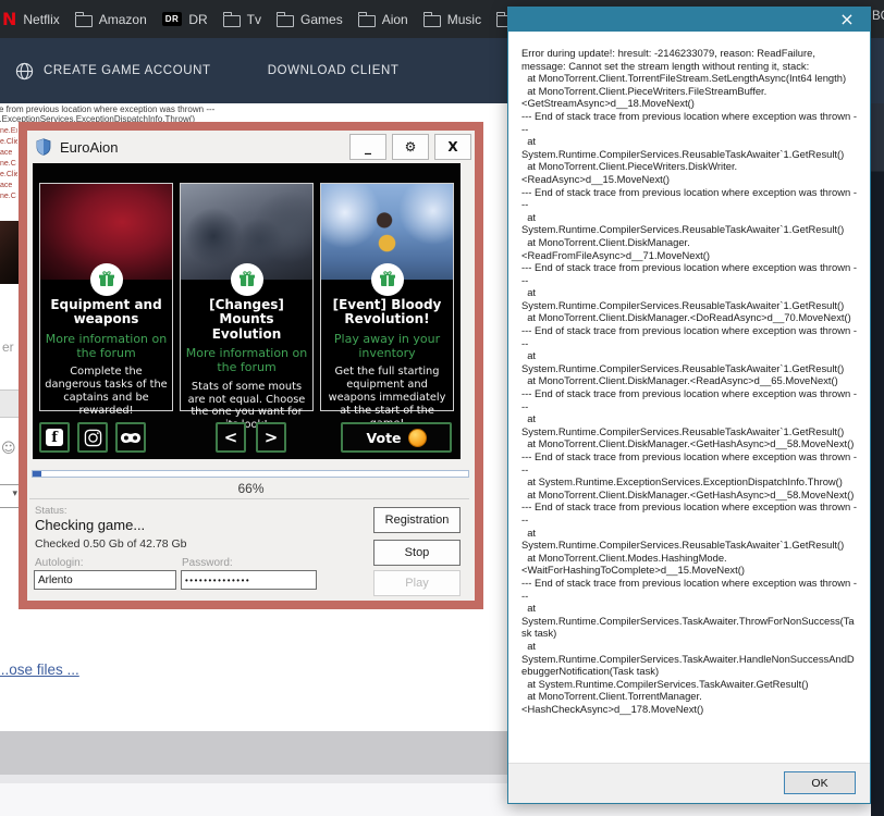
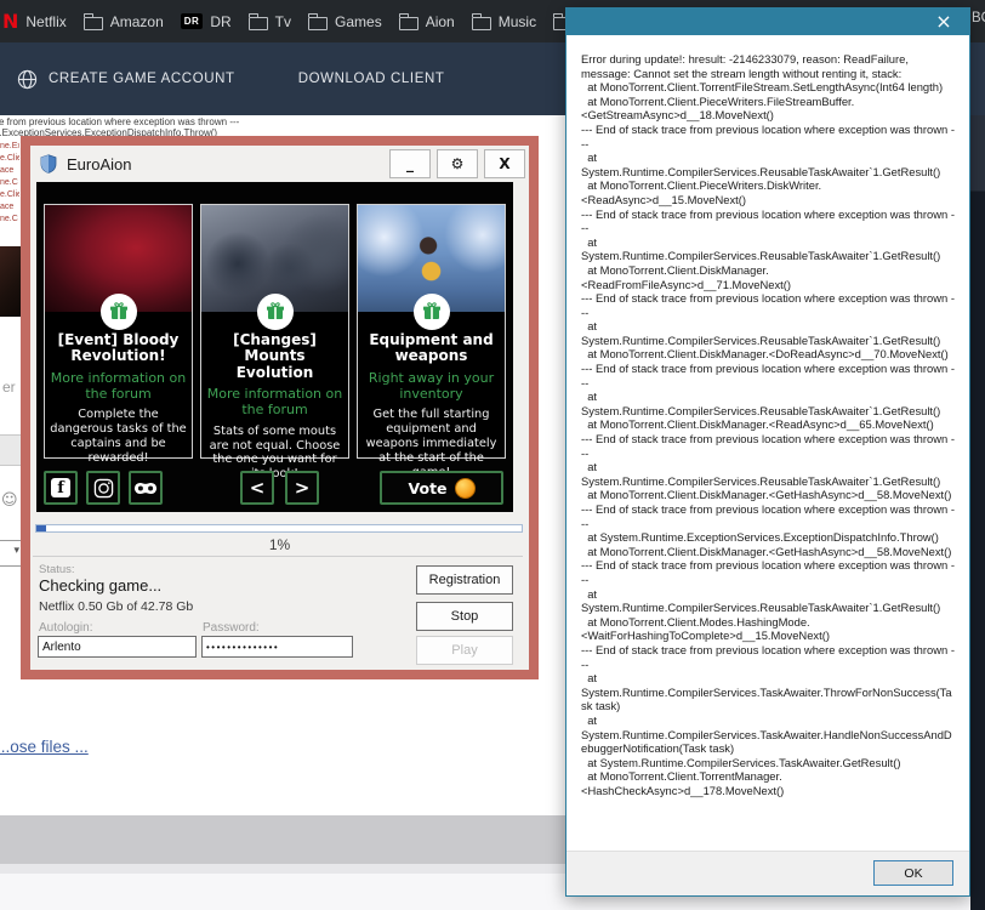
  e from previous location where exception was thrown ---
  .ExceptionServices.ExceptionDispatchInfo.Throw()
  er
  ☺
  ▾
  ..ose files ...
  N
  Netflix
  Amazon
  DR
  DR
  Tv
  Games
  Aion
  Music
  CREATE GAME ACCOUNT
  DOWNLOAD CLIENT
  EuroAion
  _
  ⚙
  X
- Equipment and weapons
+ [Event] Bloody Revolution!
  More information on the forum
  Complete the dangerous tasks of the captains and be rewarded!
  [Changes] Mounts Evolution
  More information on the forum
  Stats of some mouts are not equal. Choose the one you want for oo
- [Event] Bloody Revolution!
+ Equipment and weapons
- Play away in your inventory
+ Right away in your inventory
  Get the full starting equipment and weapons immediately at the start of the
  <
  >
  Vote
- 66%
+ 1%
  Status:
  Checking game...
- Checked 0.50 Gb of 42.78 Gb
+ Netflix 0.50 Gb of 42.78 Gb
  Autologin:
  Password:
  Arlento
  ••••••••••••••
  Registration
  Stop
  Play
  ×
  Error during update!: hresult: -2146233079, reason: ReadFailure, message: Cannot set the stream length without renting it, stack:
  at MonoTorrent.Client.TorrentFileStream.SetLengthAsync(Int64 length)
  at MonoTorrent.Client.PieceWriters.FileStreamBuffer.<GetStreamAsync>d__18.MoveNext()
  --- End of stack trace from previous location where exception was thrown ---
  at System.Runtime.CompilerServices.ReusableTaskAwaiter`1.GetResult()
  at MonoTorrent.Client.PieceWriters.DiskWriter.<ReadAsync>d__15.MoveNext()
  --- End of stack trace from previous location where exception was thrown ---
  at System.Runtime.CompilerServices.ReusableTaskAwaiter`1.GetResult()
  at MonoTorrent.Client.DiskManager.<ReadFromFileAsync>d__71.MoveNext()
  --- End of stack trace from previous location where exception was thrown ---
  at System.Runtime.CompilerServices.ReusableTaskAwaiter`1.GetResult()
  at MonoTorrent.Client.DiskManager.<DoReadAsync>d__70.MoveNext()
  --- End of stack trace from previous location where exception was thrown ---
  at System.Runtime.CompilerServices.ReusableTaskAwaiter`1.GetResult()
  at MonoTorrent.Client.DiskManager.<ReadAsync>d__65.MoveNext()
  --- End of stack trace from previous location where exception was thrown ---
  at System.Runtime.CompilerServices.ReusableTaskAwaiter`1.GetResult()
  at MonoTorrent.Client.DiskManager.<GetHashAsync>d__58.MoveNext()
  --- End of stack trace from previous location where exception was thrown ---
  at System.Runtime.ExceptionServices.ExceptionDispatchInfo.Throw()
  at MonoTorrent.Client.DiskManager.<GetHashAsync>d__58.MoveNext()
  --- End of stack trace from previous location where exception was thrown ---
  at System.Runtime.CompilerServices.ReusableTaskAwaiter`1.GetResult()
  at MonoTorrent.Client.Modes.HashingMode.<WaitForHashingToComplete>d__15.MoveNext()
  --- End of stack trace from previous location where exception was thrown ---
  at System.Runtime.CompilerServices.TaskAwaiter.ThrowForNonSuccess(Task task)
  at System.Runtime.CompilerServices.TaskAwaiter.HandleNonSuccessAndDebuggerNotification(Task task)
  at System.Runtime.CompilerServices.TaskAwaiter.GetResult()
  at MonoTorrent.Client.TorrentManager.<HashCheckAsync>d__178.MoveNext()
  OK
